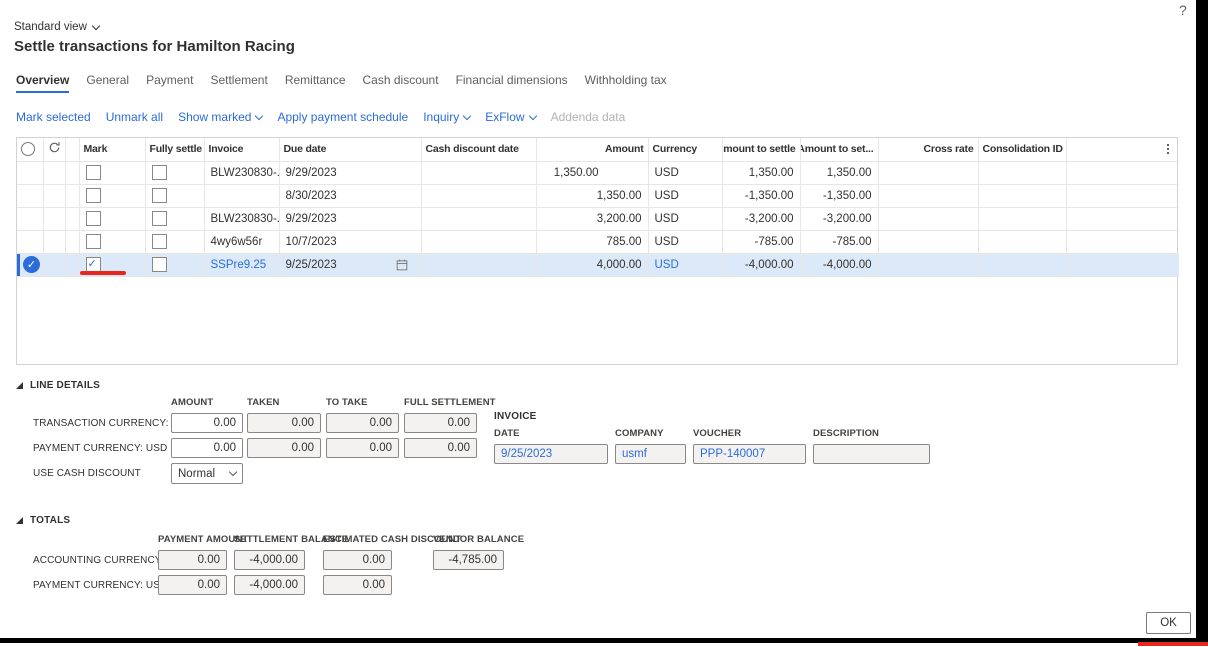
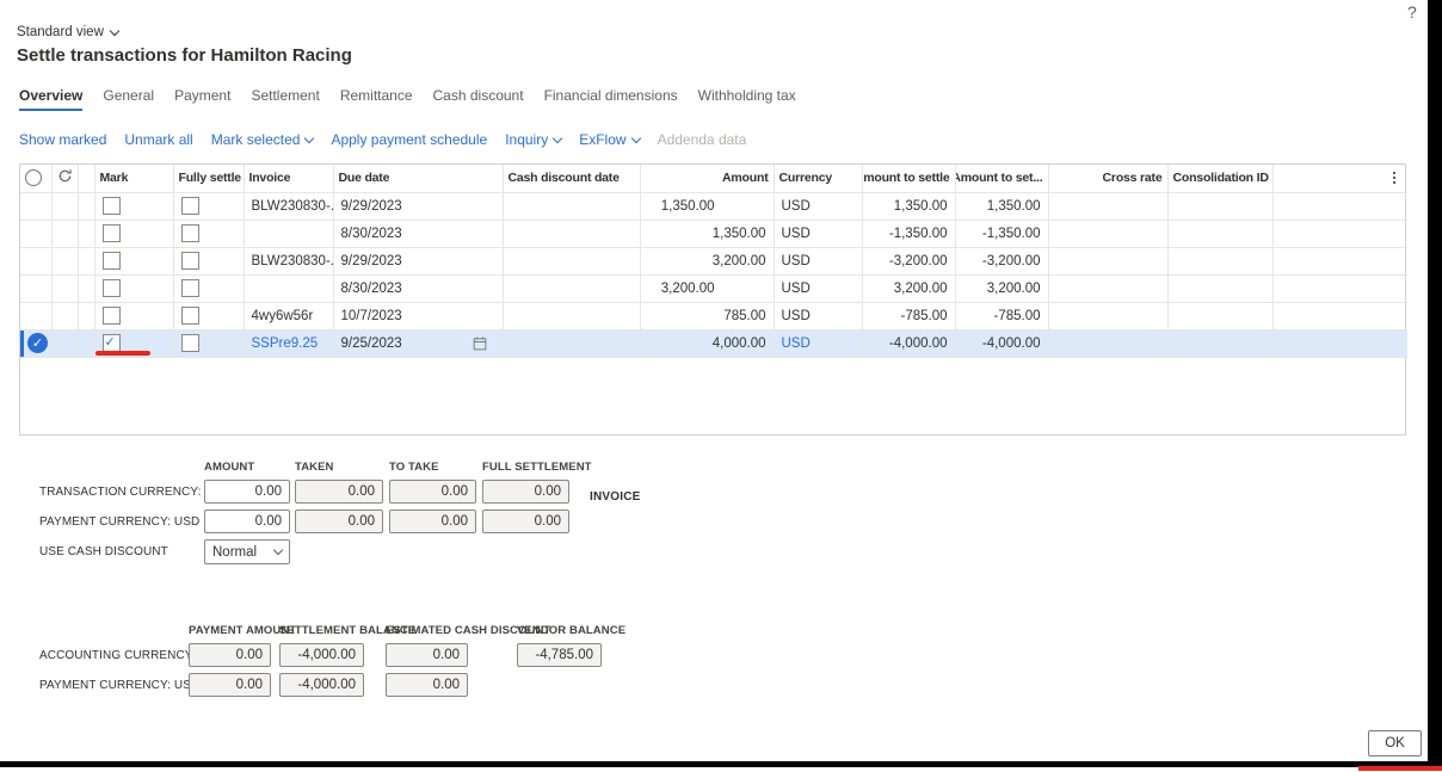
  ?
  Standard view
  Settle transactions for Hamilton Racing
  Overview
  General
  Payment
  Settlement
  Remittance
  Cash discount
  Financial dimensions
  Withholding tax
- Mark selected
+ Show marked
  Unmark all
- Show marked
+ Mark selected
  Apply payment schedule
  Inquiry
  ExFlow
  Addenda data
  			Mark	Fully settle	Invoice	Due date	Cash discount date	Amount	Currency	mount to settle	Amount to set...	Cross rate	Consolidation ID
  					BLW230830-.	9/29/2023		1,350.00	USD	1,350.00	1,350.00
  						8/30/2023		1,350.00	USD	-1,350.00	-1,350.00
  					BLW230830-.	9/29/2023		3,200.00	USD	-3,200.00	-3,200.00
+ 						8/30/2023		3,200.00	USD	3,200.00	3,200.00
  					4wy6w56r	10/7/2023		785.00	USD	-785.00	-785.00
  ✓					SSPre9.25	9/25/2023		4,000.00	USD	-4,000.00	-4,000.00
- LINE DETAILS
  AMOUNT
  TAKEN
  TO TAKE
  FULL SETTLEMENT
  TRANSACTION CURRENCY:
  0.00
  0.00
  0.00
  0.00
  PAYMENT CURRENCY: USD
  0.00
  0.00
  0.00
  0.00
  USE CASH DISCOUNT
  Normal
  INVOICE
- DATE
- COMPANY
- VOUCHER
- DESCRIPTION
- 9/25/2023
- usmf
- PPP-140007
- TOTALS
  PAYMENT AMOU
  SETTLEMENT BAL
  ESTIMATED CASH DISC
  VENDOR BALANCE
  ACCOUNTING CURRENC
  0.00
  -4,000.00
  0.00
  -4,785.00
  PAYMENT CURRENCY: US
  0.00
  -4,000.00
  0.00
  OK
